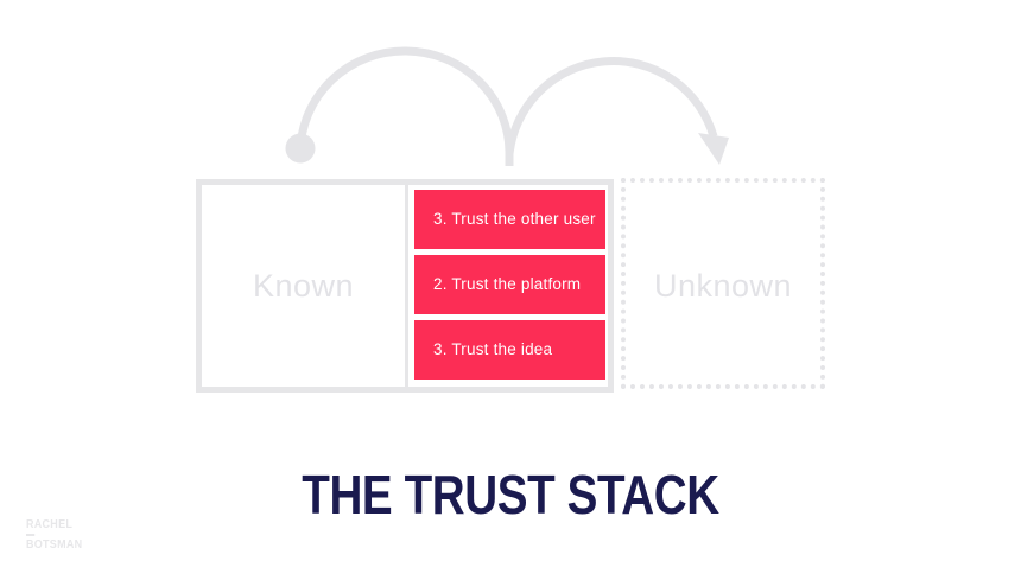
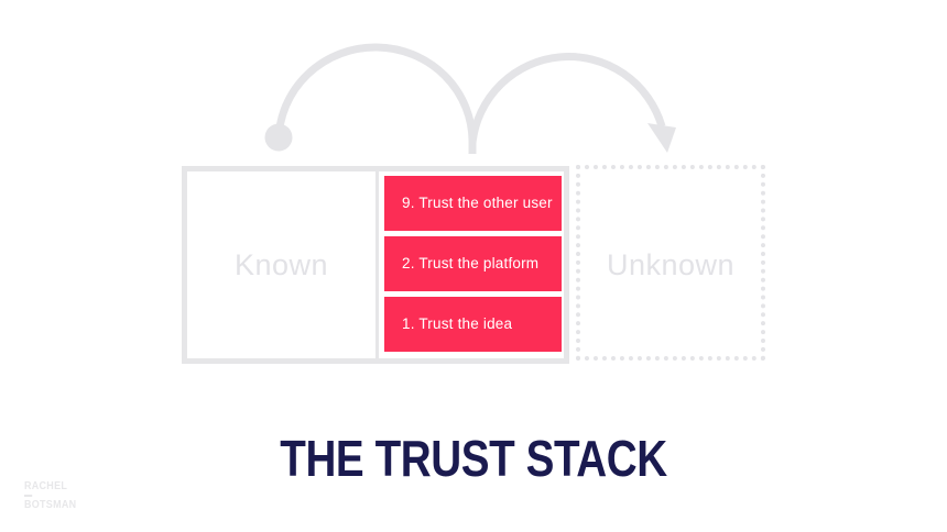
  Known
- 3. Trust the other user
+ 9. Trust the other user
  2. Trust the platform
- 3. Trust the idea
+ 1. Trust the idea
  Unknown
  THE TRUST STACK
  RACHEL
  BOTSMAN
